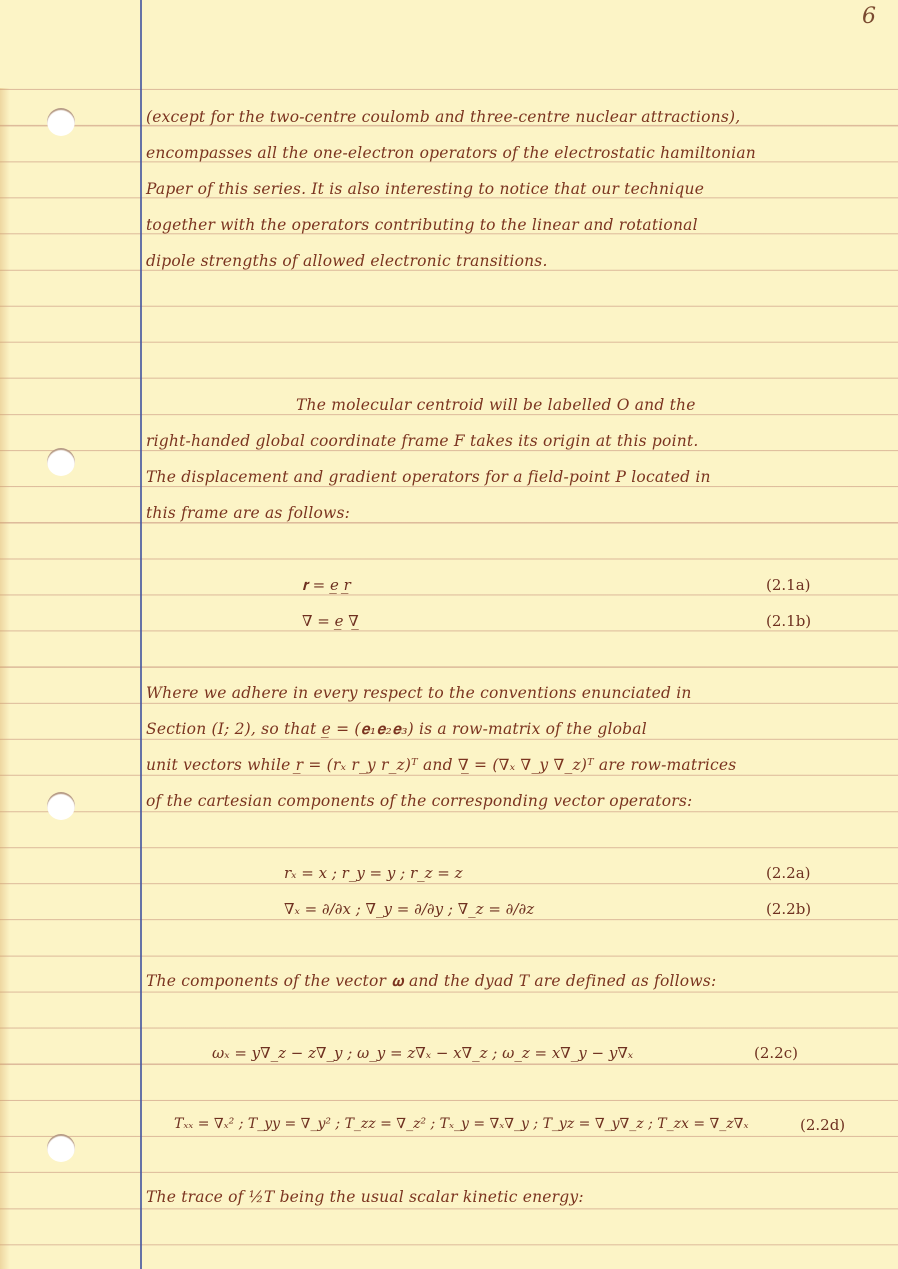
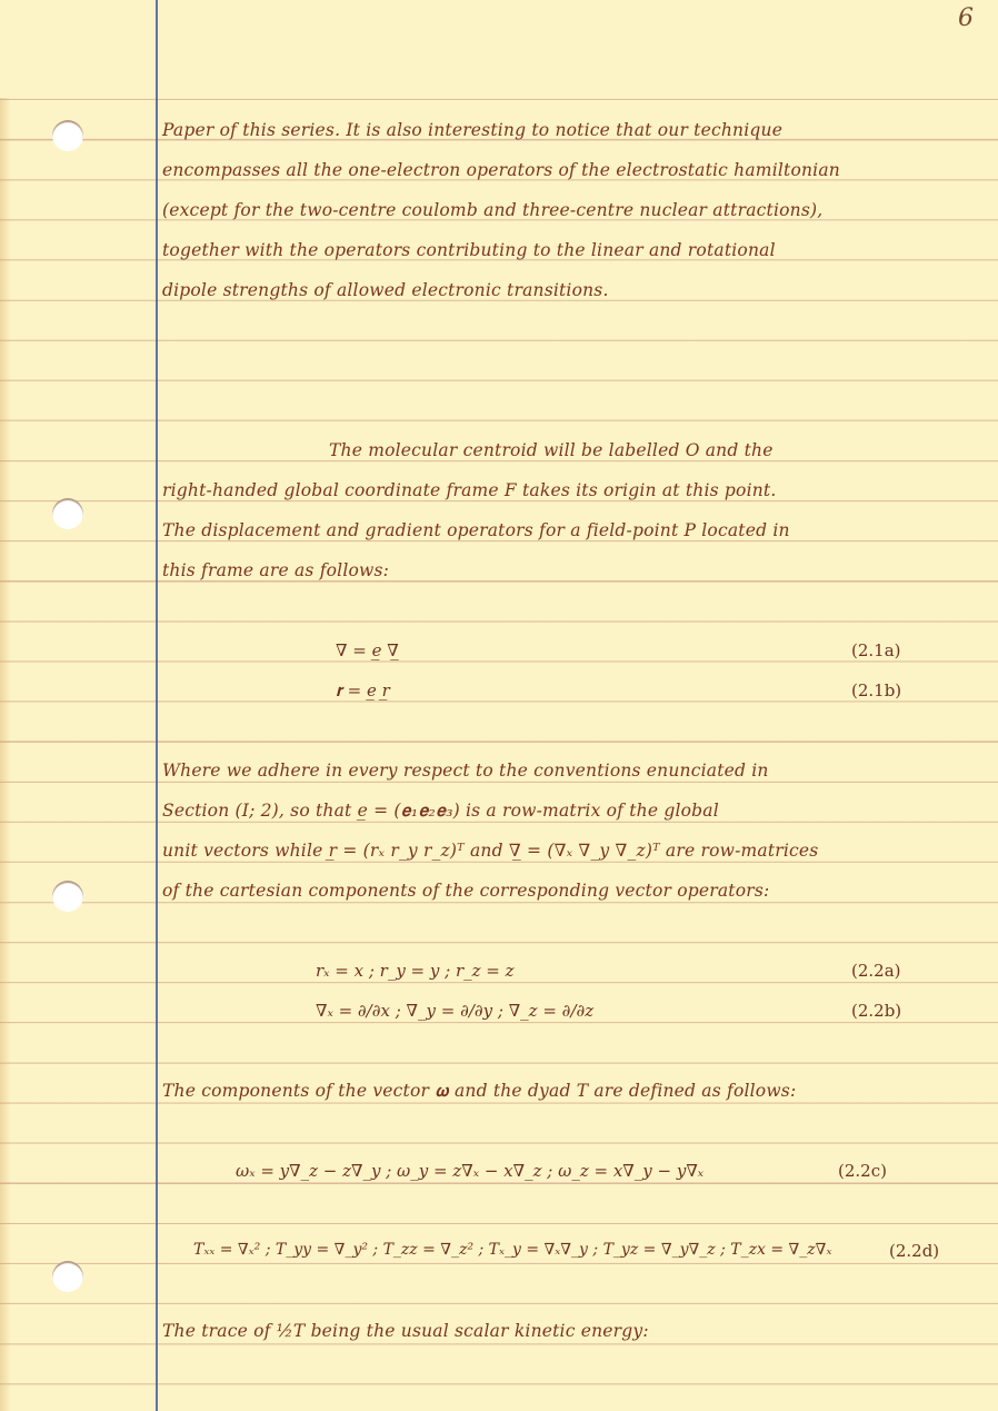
  6
- (except for the two-centre coulomb and three-centre nuclear attractions),
+ Paper of this series. It is also interesting to notice that our technique
  encompasses all the one-electron operators of the electrostatic hamiltonian
- Paper of this series. It is also interesting to notice that our technique
+ (except for the two-centre coulomb and three-centre nuclear attractions),
  together with the operators contributing to the linear and rotational
  dipole strengths of allowed electronic transitions.
  The molecular centroid will be labelled O and the
  right-handed global coordinate frame F takes its origin at this point.
  The displacement and gradient operators for a field-point P located in
  this frame are as follows:
- 𝐫 = e̲ r̲
+ ∇ = e̲ ∇̲
  (2.1a)
- ∇ = e̲ ∇̲
+ 𝐫 = e̲ r̲
  (2.1b)
  Where we adhere in every respect to the conventions enunciated in
  Section (I; 2), so that e̲ = (𝐞₁𝐞₂𝐞₃) is a row-matrix of the global
  unit vectors while r̲ = (rₓ r_y r_z)ᵀ and ∇̲ = (∇ₓ ∇_y ∇_z)ᵀ are row-matrices
  of the cartesian components of the corresponding vector operators:
  rₓ = x ; r_y = y ; r_z = z
  (2.2a)
  ∇ₓ = ∂/∂x ; ∇_y = ∂/∂y ; ∇_z = ∂/∂z
  (2.2b)
  The components of the vector 𝛚 and the dyad T are defined as follows:
  ωₓ = y∇_z − z∇_y ; ω_y = z∇ₓ − x∇_z ; ω_z = x∇_y − y∇ₓ
  (2.2c)
  Tₓₓ = ∇ₓ² ; T_yy = ∇_y² ; T_zz = ∇_z² ; Tₓ_y = ∇ₓ∇_y ; T_yz = ∇_y∇_z ; T_zx = ∇_z∇ₓ
  (2.2d)
  The trace of ½T being the usual scalar kinetic energy:
